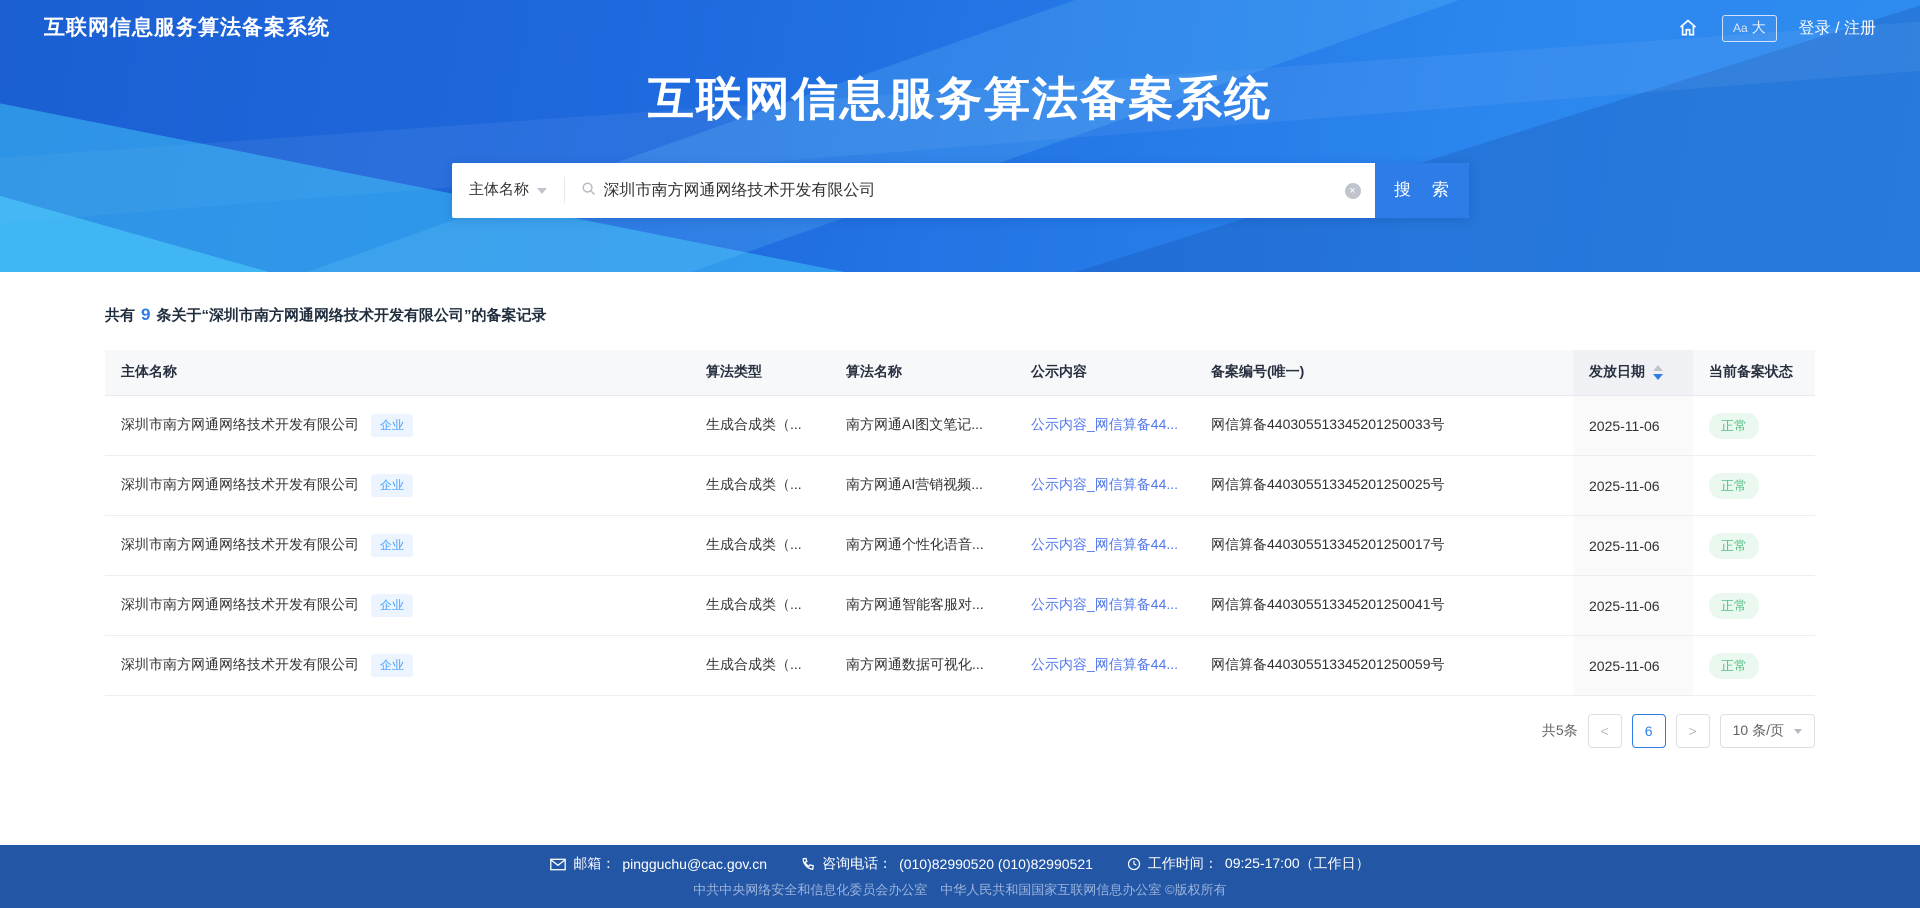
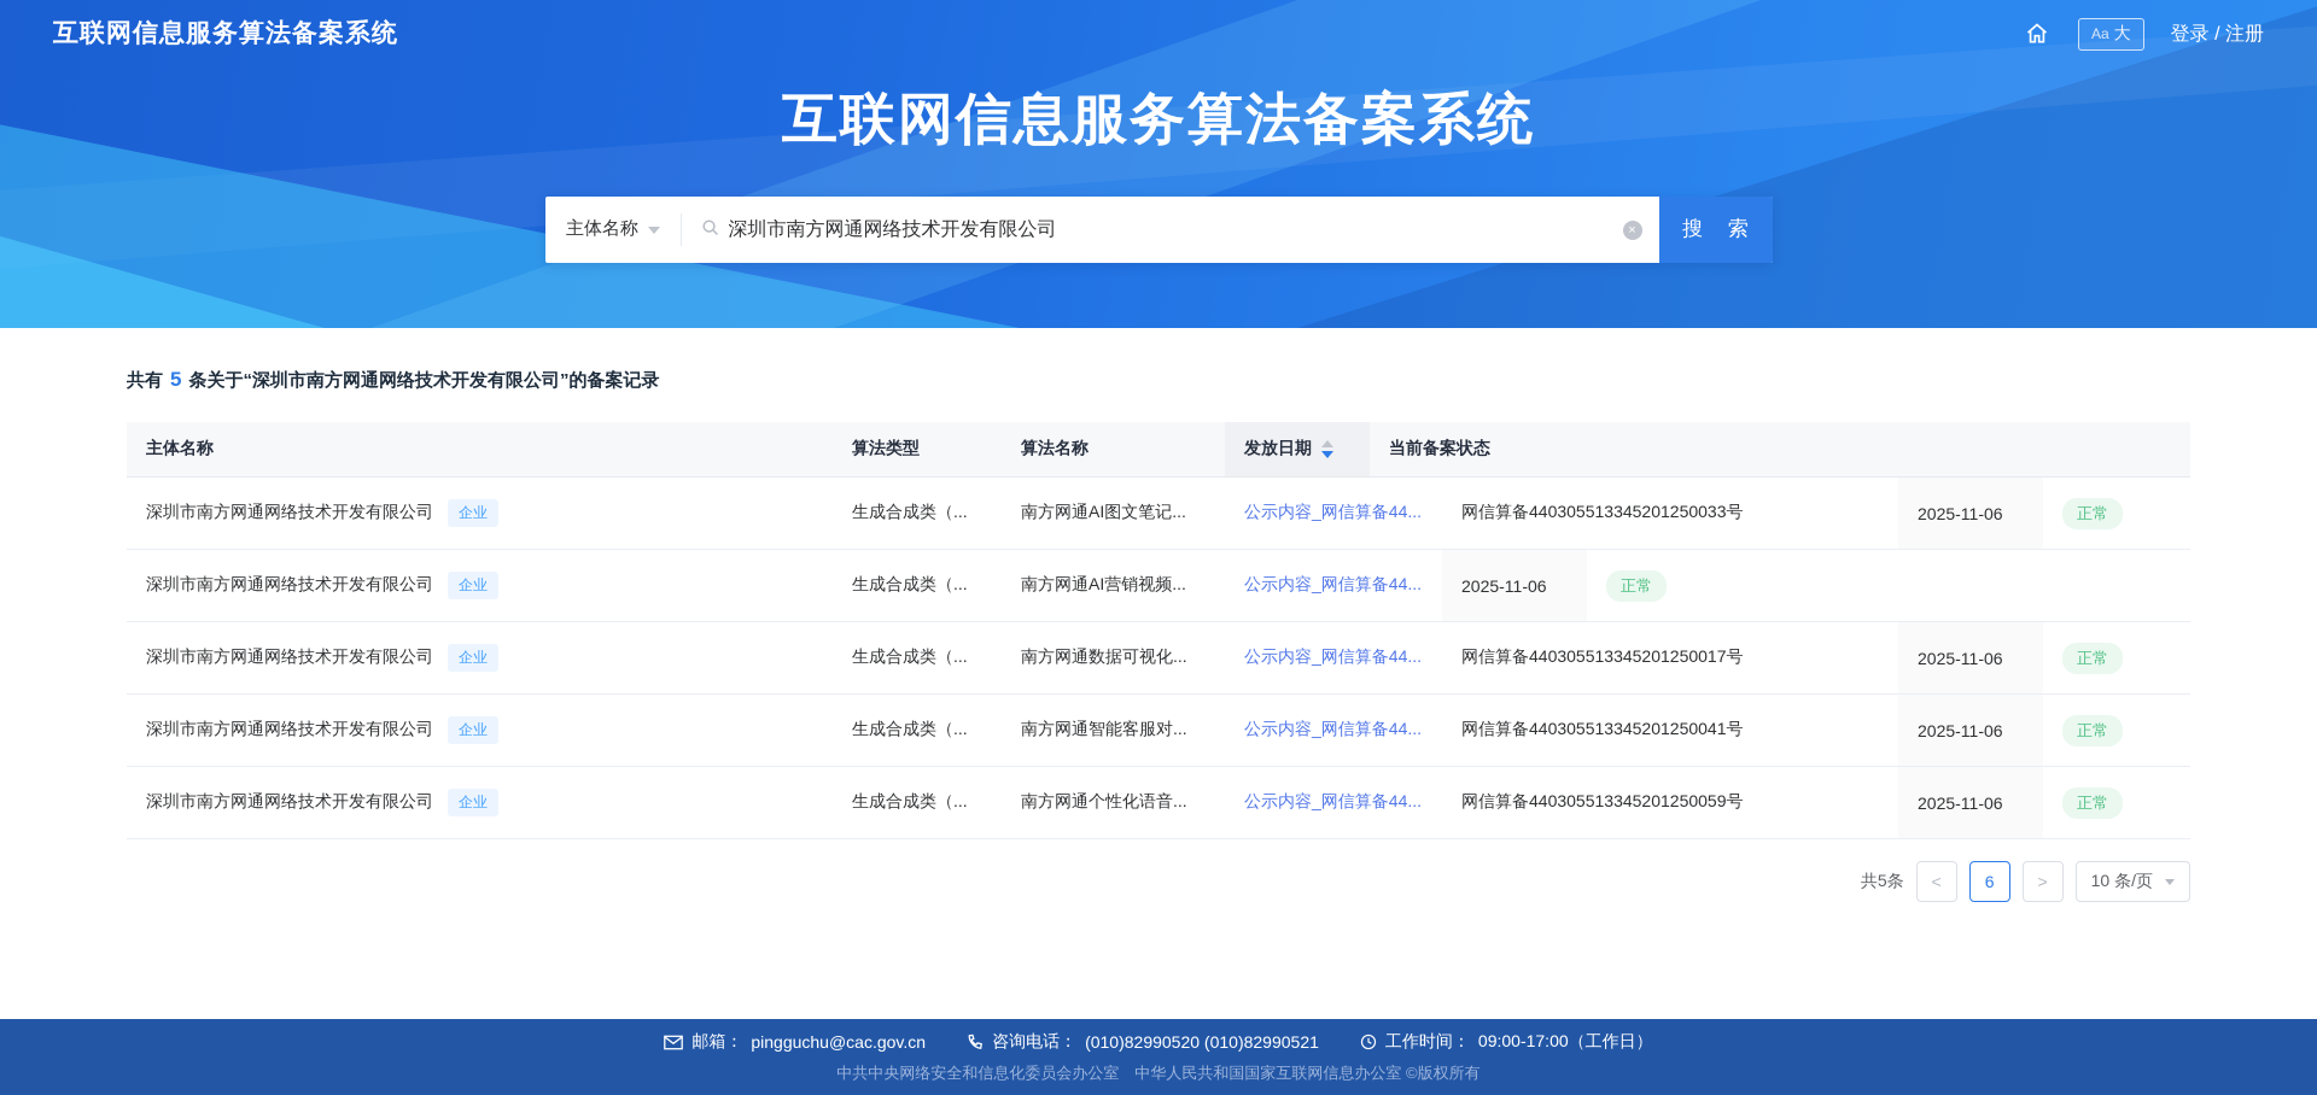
  互联网信息服务算法备案系统
  Aa 大
  登录 / 注册
  互联网信息服务算法备案系统
  主体名称
  深圳市南方网通网络技术开发有限公司
  ×
  搜 索
- 共有 9 条关于“深圳市南方网通网络技术开发有限公司”的备案记录
+ 共有 5 条关于“深圳市南方网通网络技术开发有限公司”的备案记录
  主体名称
  算法类型
  算法名称
- 公示内容
- 备案编号(唯一)
  发放日期
  当前备案状态
  深圳市南方网通网络技术开发有限公司
  企业
  生成合成类（...
  南方网通AI图文笔记...
  公示内容_网信算备44...
  网信算备440305513345201250033号
  2025-11-06
  正常
  深圳市南方网通网络技术开发有限公司
  企业
  生成合成类（...
  南方网通AI营销视频...
  公示内容_网信算备44...
- 网信算备440305513345201250025号
  2025-11-06
  正常
  深圳市南方网通网络技术开发有限公司
  企业
  生成合成类（...
- 南方网通个性化语音...
+ 南方网通数据可视化...
  公示内容_网信算备44...
  网信算备440305513345201250017号
  2025-11-06
  正常
  深圳市南方网通网络技术开发有限公司
  企业
  生成合成类（...
  南方网通智能客服对...
  公示内容_网信算备44...
  网信算备440305513345201250041号
  2025-11-06
  正常
  深圳市南方网通网络技术开发有限公司
  企业
  生成合成类（...
- 南方网通数据可视化...
+ 南方网通个性化语音...
  公示内容_网信算备44...
  网信算备440305513345201250059号
  2025-11-06
  正常
  共5条
  <
  6
  >
  10 条/页
  邮箱：
  pingguchu@cac.gov.cn
  咨询电话：
  (010)82990520 (010)82990521
  工作时间：
- 09:25-17:00（工作日）
+ 09:00-17:00（工作日）
  中共中央网络安全和信息化委员会办公室 中华人民共和国国家互联网信息办公室 ©版权所有
